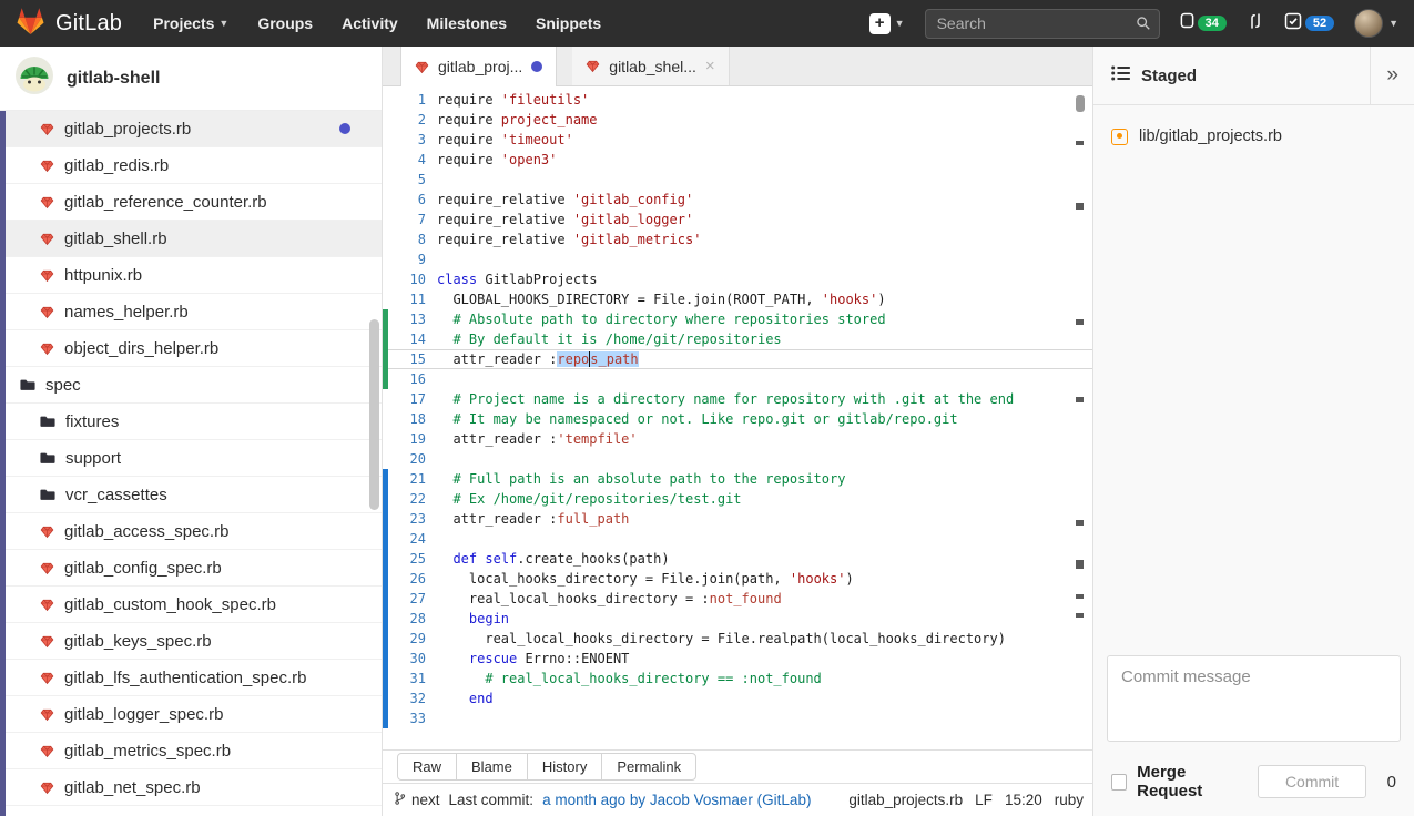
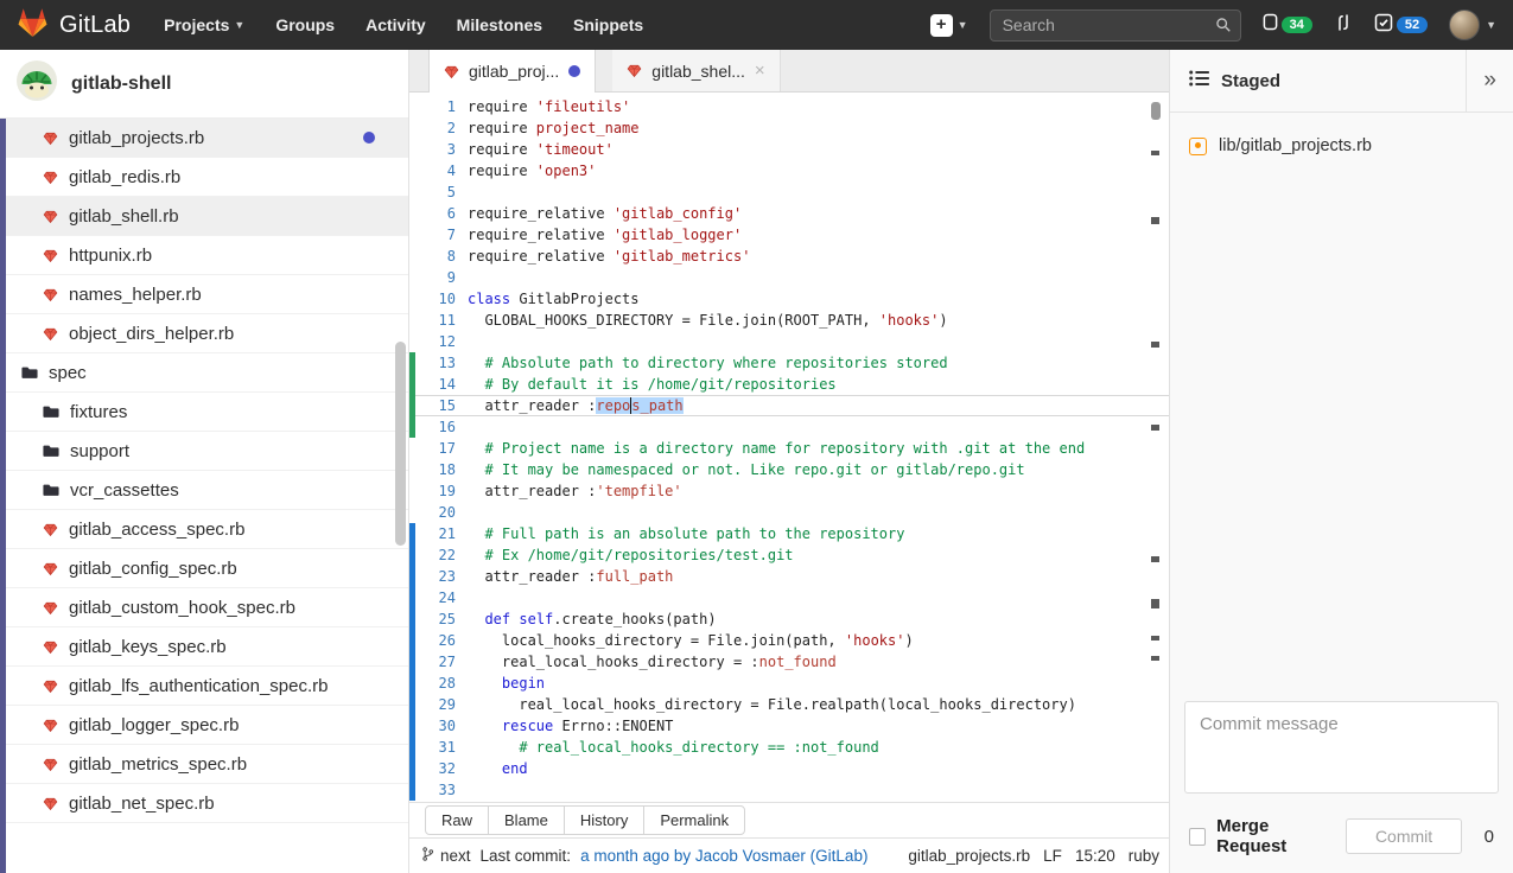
  GitLab
  Projects
  ▼
  Groups
  Activity
  Milestones
  Snippets
  +
  ▼
  Search
  34
  52
  ▼
  gitlab-shell
  gitlab_projects.rb
  gitlab_redis.rb
- gitlab_reference_counter.rb
  gitlab_shell.rb
  httpunix.rb
  names_helper.rb
  object_dirs_helper.rb
  spec
  fixtures
  support
  vcr_cassettes
  gitlab_access_spec.rb
  gitlab_config_spec.rb
  gitlab_custom_hook_spec.rb
  gitlab_keys_spec.rb
  gitlab_lfs_authentication_spec.rb
  gitlab_logger_spec.rb
  gitlab_metrics_spec.rb
  gitlab_net_spec.rb
  gitlab_proj...
  gitlab_shel...
  ×
  1
  require 'fileutils'
  2
  require project_name
  3
  require 'timeout'
  4
  require 'open3'
  5
  6
  require_relative 'gitlab_config'
  7
  require_relative 'gitlab_logger'
  8
  require_relative 'gitlab_metrics'
  9
  10
  class GitlabProjects
  11
  GLOBAL_HOOKS_DIRECTORY = File.join(ROOT_PATH, 'hooks')
+ 12
  13
  # Absolute path to directory where repositories stored
  14
  # By default it is /home/git/repositories
  15
  attr_reader :repos_path
  16
  17
  # Project name is a directory name for repository with .git at the end
  18
  # It may be namespaced or not. Like repo.git or gitlab/repo.git
  19
  attr_reader :'tempfile'
  20
  21
  # Full path is an absolute path to the repository
  22
  # Ex /home/git/repositories/test.git
  23
  attr_reader :full_path
  24
  25
  def self.create_hooks(path)
  26
  local_hooks_directory = File.join(path, 'hooks')
  27
  real_local_hooks_directory = :not_found
  28
  begin
  29
  real_local_hooks_directory = File.realpath(local_hooks_directory)
  30
  rescue Errno::ENOENT
  31
  # real_local_hooks_directory == :not_found
  32
  end
  33
  Raw
  Blame
  History
  Permalink
  next
  Last commit:
  a month ago by Jacob Vosmaer (GitLab)
  gitlab_projects.rb
  LF
  15:20
  ruby
  Staged
  »
  lib/gitlab_projects.rb
  Commit message
  Merge Request
  Commit
  0
